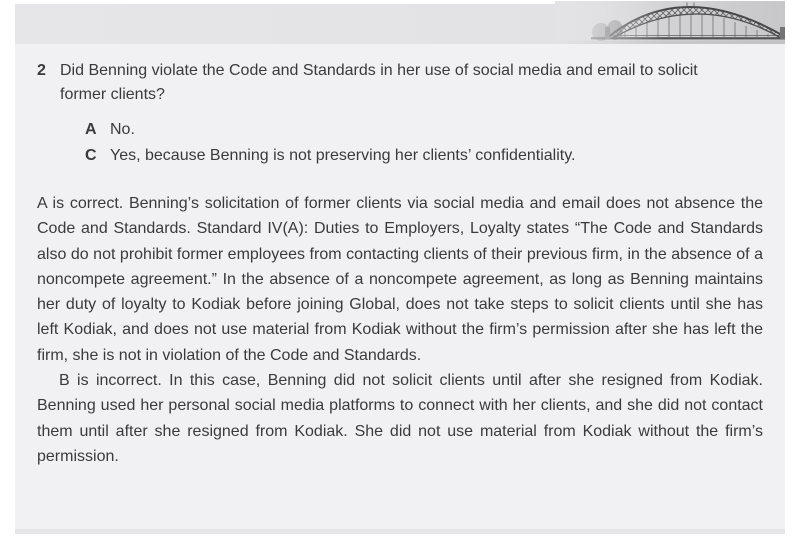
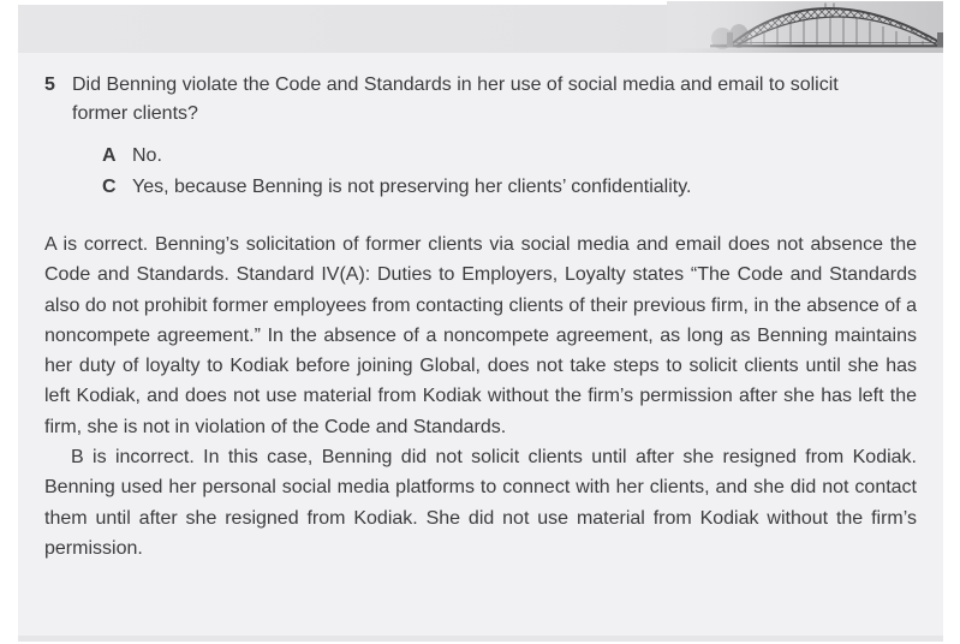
- 2
+ 5
  Did Benning violate the Code and Standards in her use of social media and email to solicit former clients?
  A
  No.
  C
  Yes, because Benning is not preserving her clients’ confidentiality.
  A is correct. Benning’s solicitation of former clients via social media and email does not absence the Code and Standards. Standard IV(A): Duties to Employers, Loyalty states “The Code and Standards also do not prohibit former employees from contacting clients of their previous firm, in the absence of a noncompete agreement.” In the absence of a noncompete agreement, as long as Benning maintains her duty of loyalty to Kodiak before joining Global, does not take steps to solicit clients until she has left Kodiak, and does not use material from Kodiak without the firm’s permission after she has left the firm, she is not in violation of the Code and Standards.
  B is incorrect. In this case, Benning did not solicit clients until after she resigned from Kodiak. Benning used her personal social media platforms to connect with her clients, and she did not contact them until after she resigned from Kodiak. She did not use material from Kodiak without the firm’s permission.
